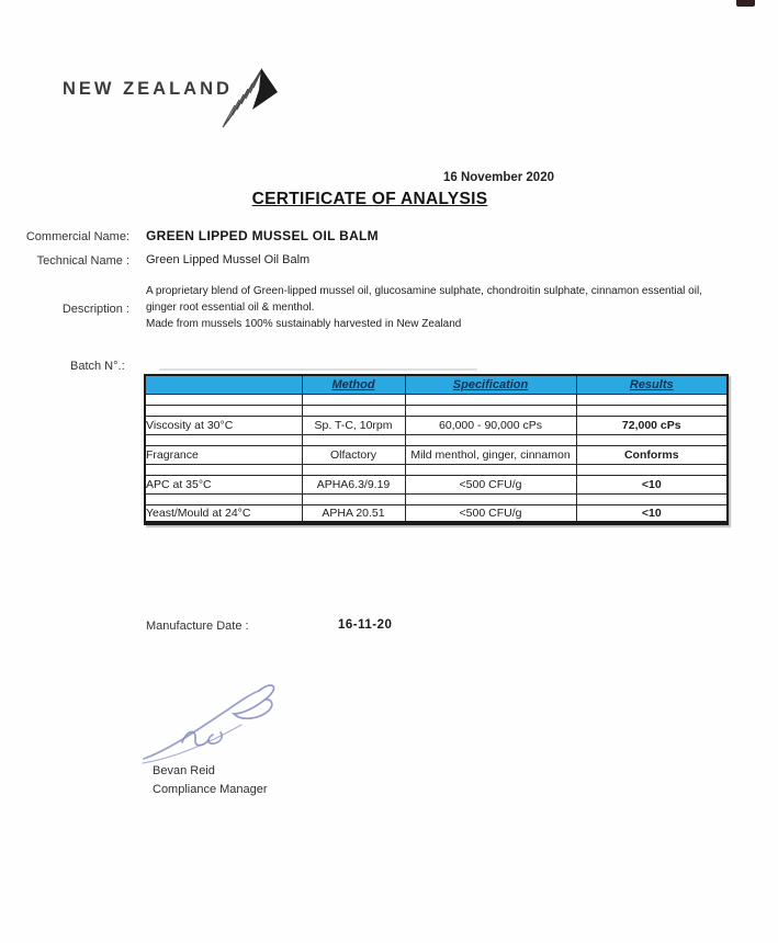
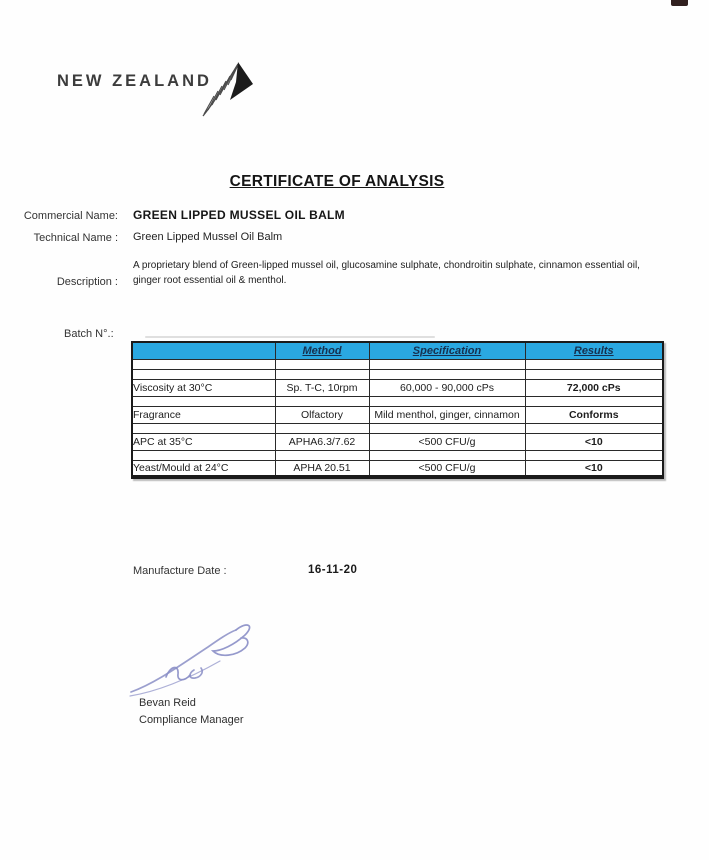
  NEW ZEALAND
- 16 November 2020
  CERTIFICATE OF ANALYSIS
  Commercial Name:
  GREEN LIPPED MUSSEL OIL BALM
  Technical Name :
  Green Lipped Mussel Oil Balm
  Description :
  A proprietary blend of Green-lipped mussel oil, glucosamine sulphate, chondroitin sulphate, cinnamon essential oil,
  ginger root essential oil & menthol.
- Made from mussels 100% sustainably harvested in New Zealand
  Batch N°.:
  	Method	Specification	Results
  Viscosity at 30°C	Sp. T-C, 10rpm	60,000 - 90,000 cPs	72,000 cPs
  Fragrance	Olfactory	Mild menthol, ginger, cinnamon	Conforms
- APC at 35°C	APHA6.3/9.19	<500 CFU/g	<10
+ APC at 35°C	APHA6.3/7.62	<500 CFU/g	<10
  Yeast/Mould at 24°C	APHA 20.51	<500 CFU/g	<10
  Manufacture Date :
  16-11-20
  Bevan Reid
  Compliance Manager
